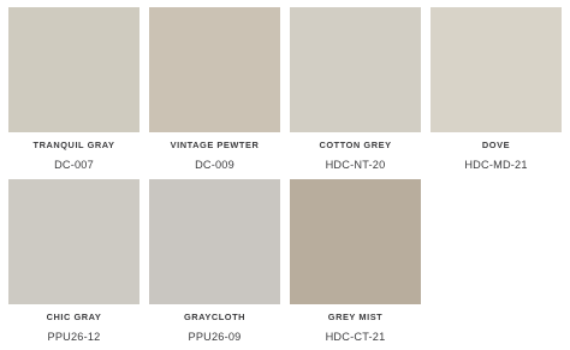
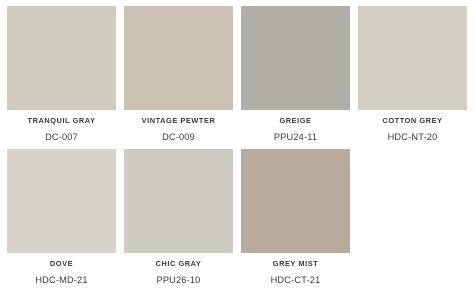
  TRANQUIL GRAY
  DC-007
  VINTAGE PEWTER
  DC-009
+ GREIGE
+ PPU24-11
  COTTON GREY
  HDC-NT-20
  DOVE
  HDC-MD-21
  CHIC GRAY
- PPU26-12
+ PPU26-10
- GRAYCLOTH
- PPU26-09
  GREY MIST
  HDC-CT-21
